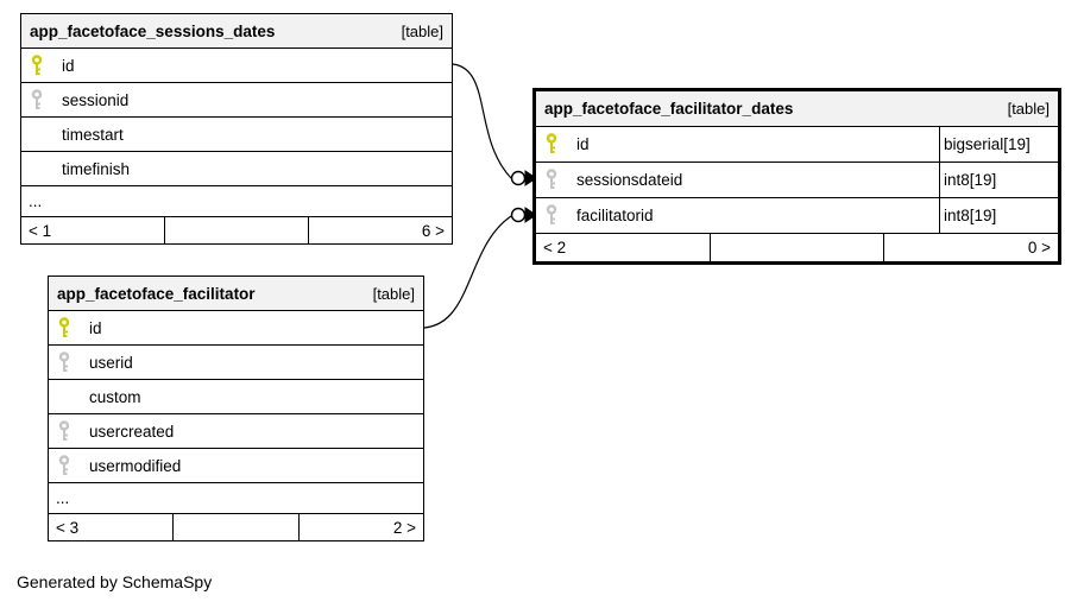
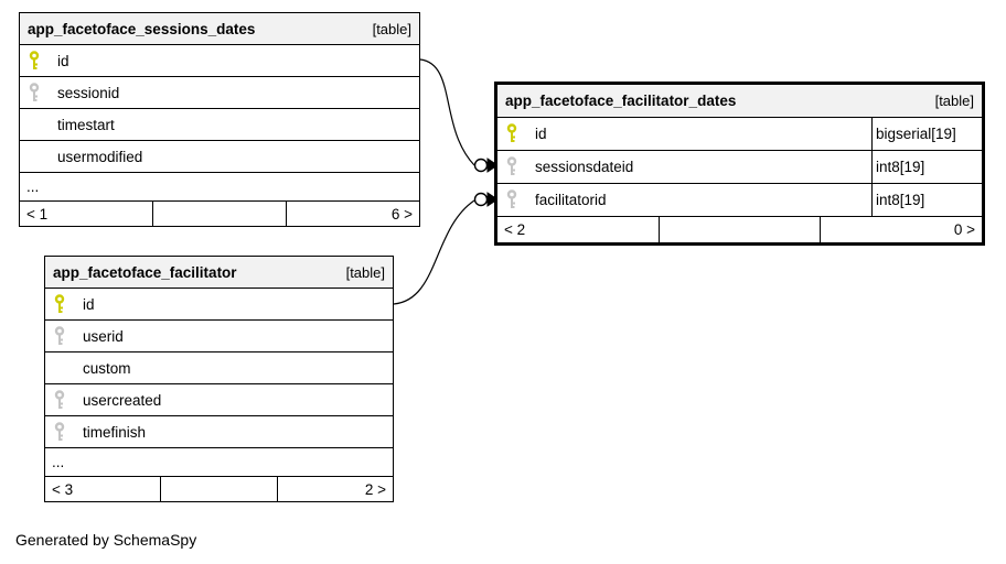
  app_facetoface_sessions_dates
  [table]
  id
  sessionid
  timestart
- timefinish
+ usermodified
  ...
  < 1
  6 >
  app_facetoface_facilitator_dates
  [table]
  id
  bigserial[19]
  sessionsdateid
  int8[19]
  facilitatorid
  int8[19]
  < 2
  0 >
  app_facetoface_facilitator
  [table]
  id
  userid
  custom
  usercreated
- usermodified
+ timefinish
  ...
  < 3
  2 >
  Generated by SchemaSpy
